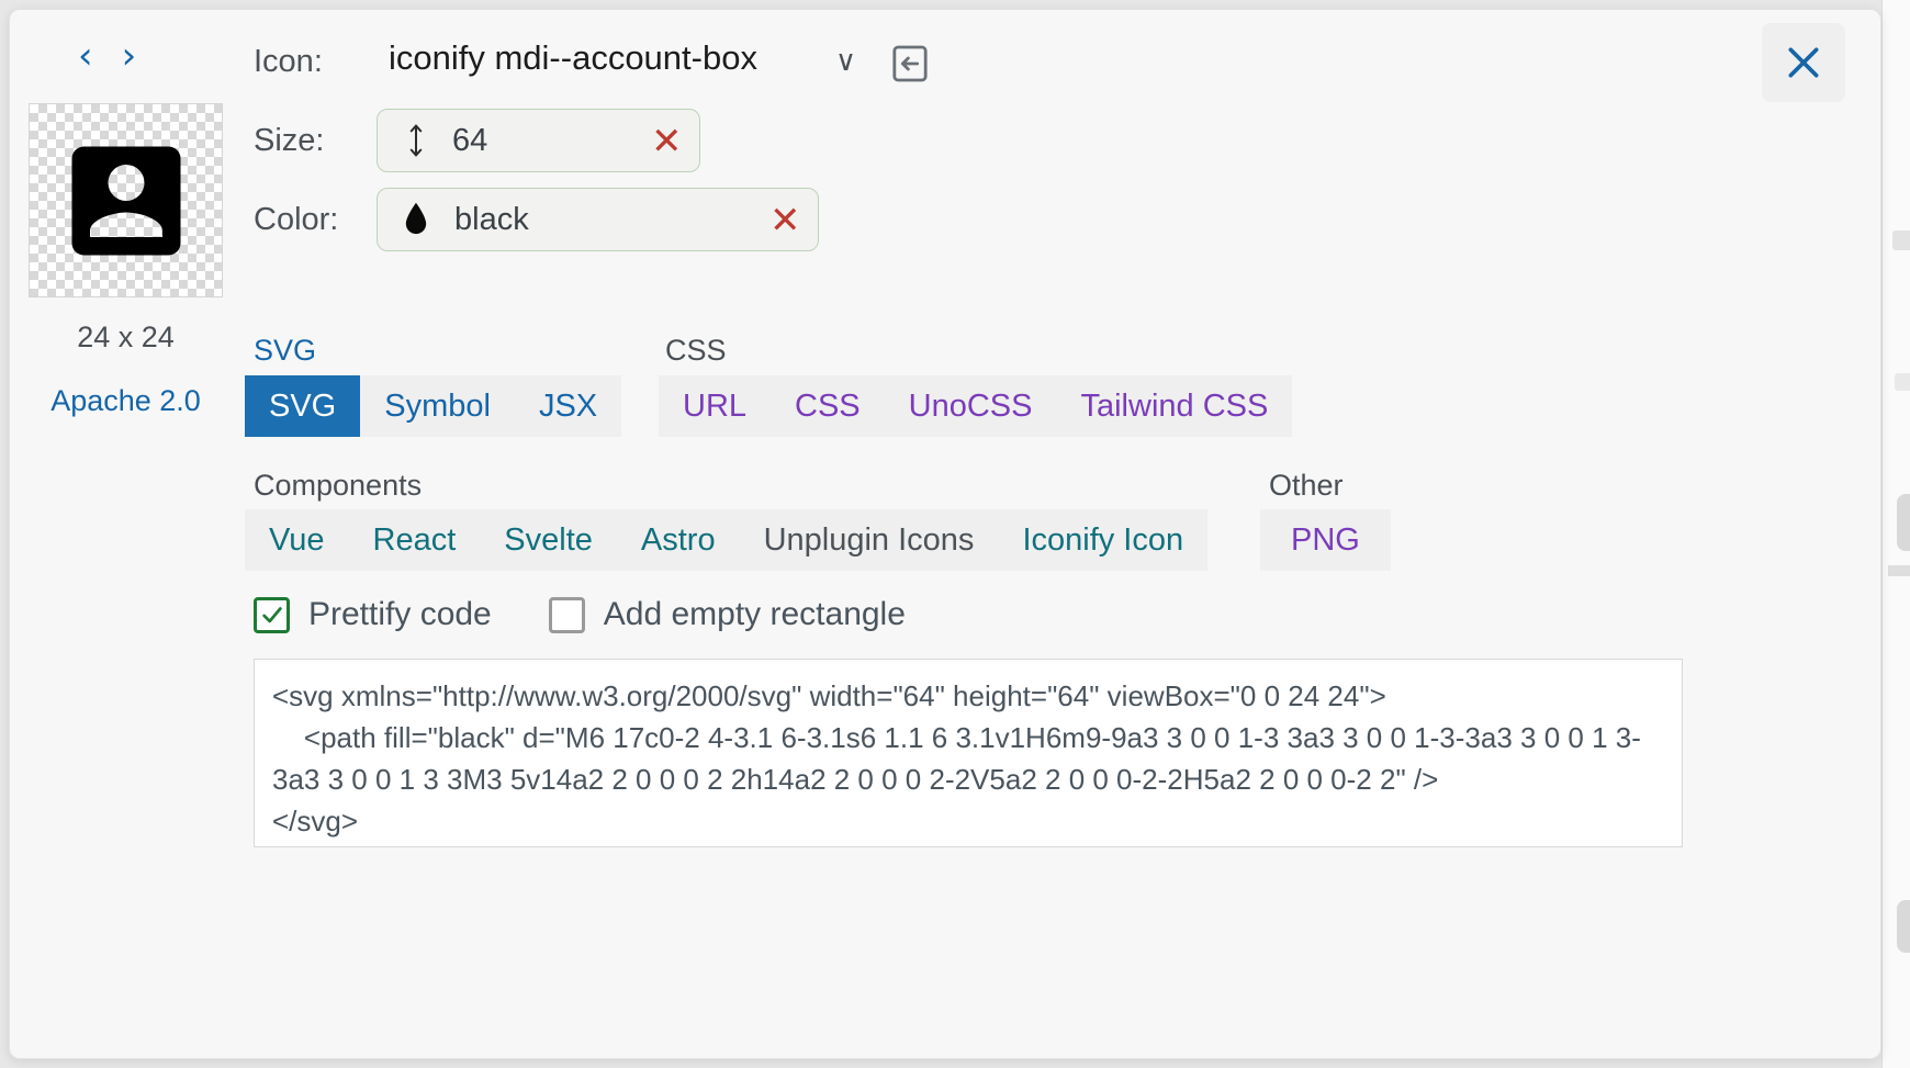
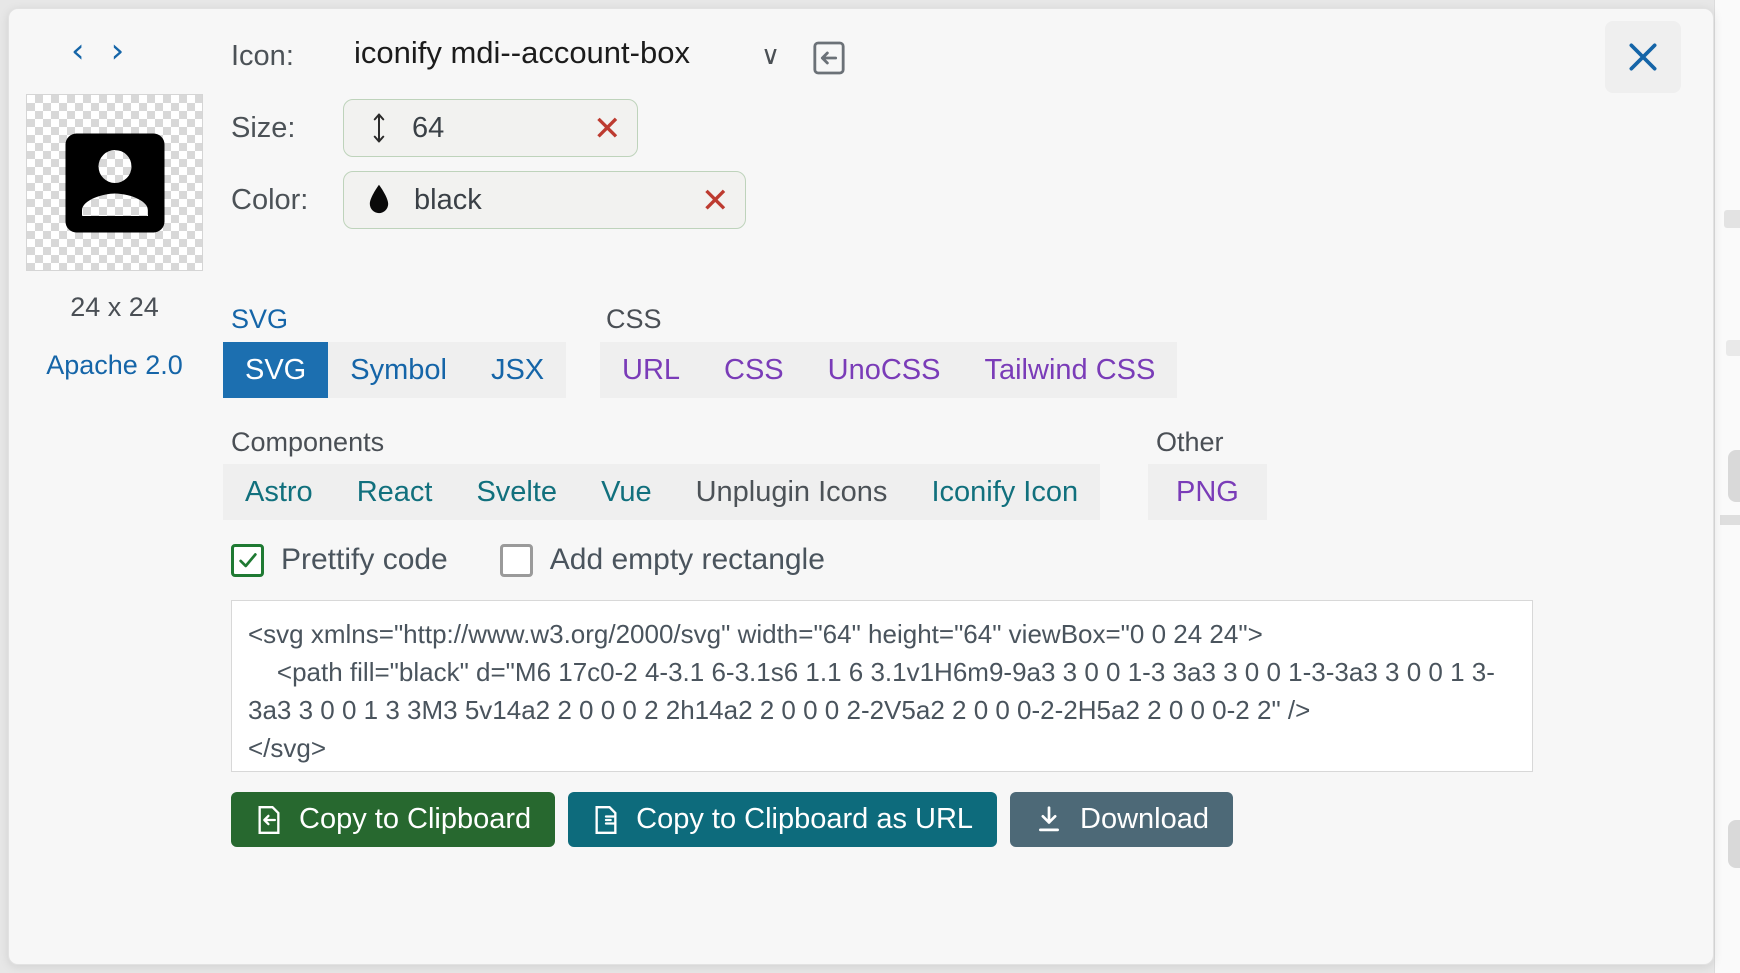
  ‹
  ›
  Icon:
  iconify mdi--account-box
  ∨
  24 x 24
  Apache 2.0
  Size:
  64
  ✕
  Color:
  black
  ✕
  SVG
  CSS
  SVG
  Symbol
  JSX
  URL
  CSS
  UnoCSS
  Tailwind CSS
  Components
  Other
- Vue
+ Astro
  React
  Svelte
- Astro
+ Vue
  Unplugin Icons
  Iconify Icon
  PNG
  Prettify code
  Add empty rectangle
  <svg xmlns="http://www.w3.org/2000/svg" width="64" height="64" viewBox="0 0 24 24">
  <path fill="black" d="M6 17c0-2 4-3.1 6-3.1s6 1.1 6 3.1v1H6m9-9a3 3 0 0 1-3 3a3 3 0 0 1-3-3a3 3 0 0 1 3-3a3 3 0 0 1 3 3M3 5v14a2 2 0 0 0 2 2h14a2 2 0 0 0 2-2V5a2 2 0 0 0-2-2H5a2 2 0 0 0-2 2" />
  </svg>
+ Copy to Clipboard
+ Copy to Clipboard as URL
+ Download
